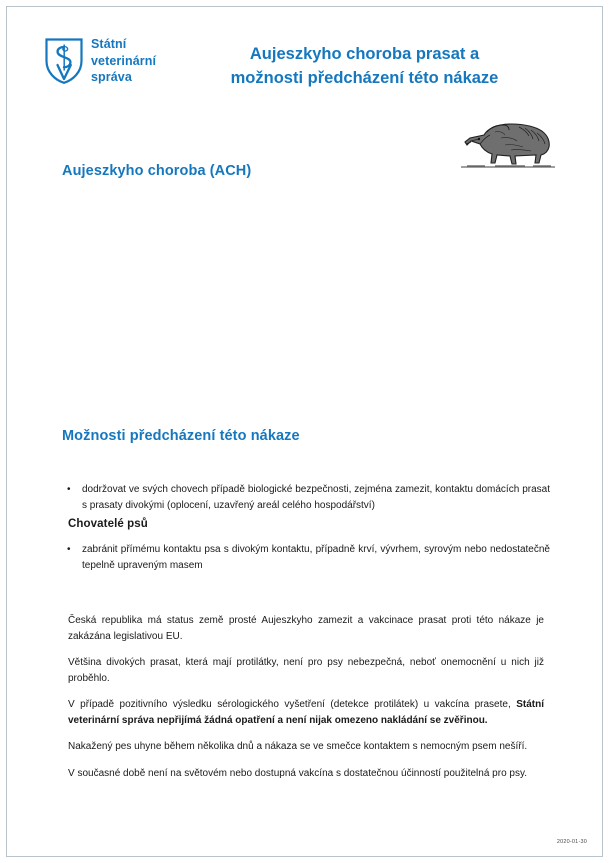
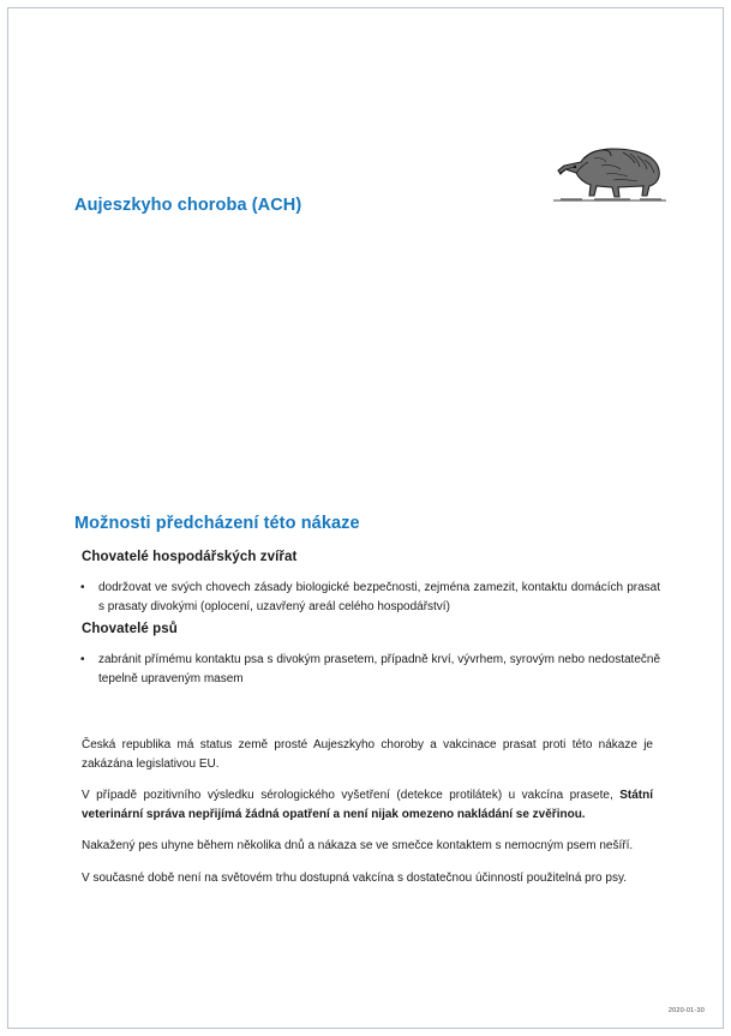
- Státní
- veterinární
- správa
- Aujeszkyho choroba prasat a
- možnosti předcházení této nákaze
  Aujeszkyho choroba (ACH)
  Možnosti předcházení této nákaze
+ Chovatelé hospodářských zvířat
- dodržovat ve svých chovech případě biologické bezpečnosti, zejména zamezit, kontaktu domácích prasat s prasaty divokými (oplocení, uzavřený areál celého hospodářství)
+ dodržovat ve svých chovech zásady biologické bezpečnosti, zejména zamezit, kontaktu domácích prasat s prasaty divokými (oplocení, uzavřený areál celého hospodářství)
  Chovatelé psů
- zabránit přímému kontaktu psa s divokým kontaktu, případně krví, vývrhem, syrovým nebo nedostatečně tepelně upraveným masem
+ zabránit přímému kontaktu psa s divokým prasetem, případně krví, vývrhem, syrovým nebo nedostatečně tepelně upraveným masem
- Česká republika má status země prosté Aujeszkyho zamezit a vakcinace prasat proti této nákaze je zakázána legislativou EU.
+ Česká republika má status země prosté Aujeszkyho choroby a vakcinace prasat proti této nákaze je zakázána legislativou EU.
- Většina divokých prasat, která mají protilátky, není pro psy nebezpečná, neboť onemocnění u nich již proběhlo.
  V případě pozitivního výsledku sérologického vyšetření (detekce protilátek) u vakcína prasete, Státní veterinární správa nepřijímá žádná opatření a není nijak omezeno nakládání se zvěřinou.
  Nakažený pes uhyne během několika dnů a nákaza se ve smečce kontaktem s nemocným psem nešíří.
- V současné době není na světovém nebo dostupná vakcína s dostatečnou účinností použitelná pro psy.
+ V současné době není na světovém trhu dostupná vakcína s dostatečnou účinností použitelná pro psy.
